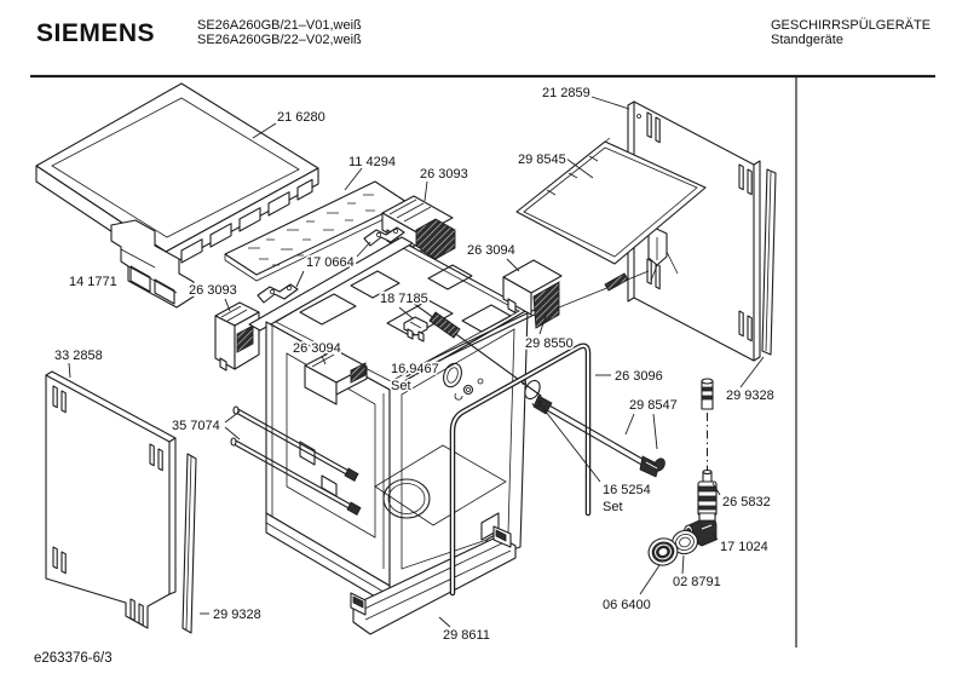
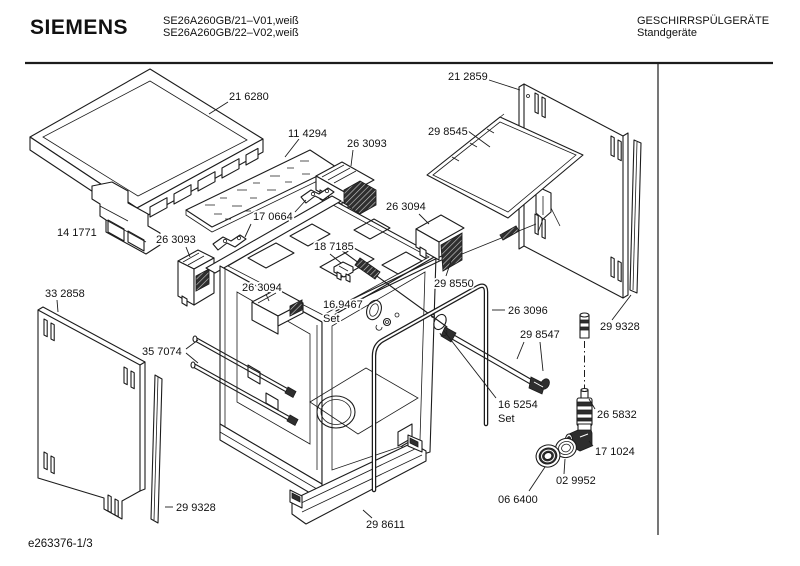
  SIEMENS
  SE26A260GB/21–V01,weiß
  SE26A260GB/22–V02,weiß
  GESCHIRRSPÜLGERÄTE
  Standgeräte
- e263376-6/3
+ e263376-1/3
  21 6280
  11 4294
  26 3093
  29 8545
  21 2859
  14 1771
  26 3093
  17 0664
  18 7185
  26 3094
  26 3094
  16 9467
  Set
  29 8550
  26 3096
  29 8547
  29 9328
  29 9328
  35 7074
  33 2858
  16 5254
  Set
  26 5832
  17 1024
- 02 8791
+ 02 9952
  06 6400
  29 8611
